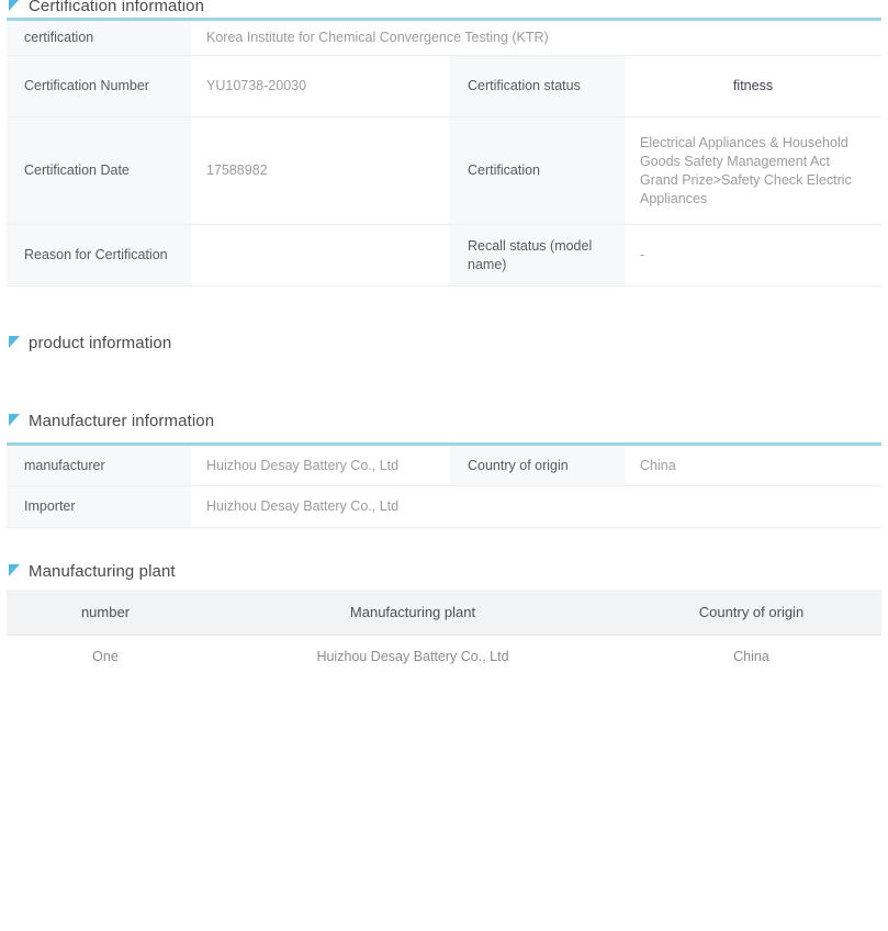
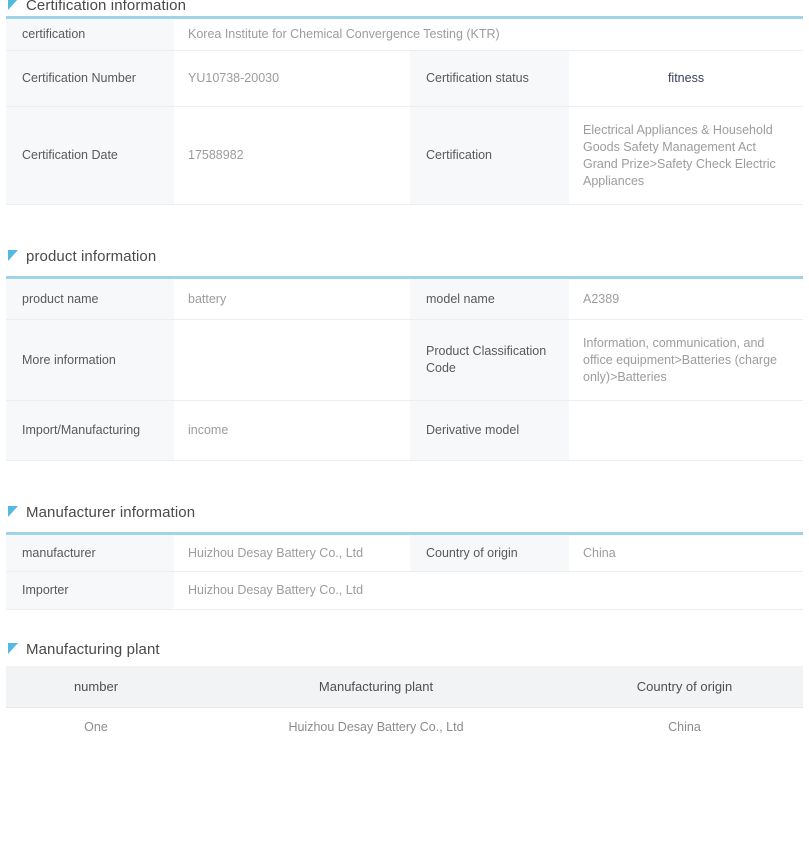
  Certification information
  certification	Korea Institute for Chemical Convergence Testing (KTR)
  Certification Number	YU10738-20030	Certification status	fitness
  Certification Date	17588982	Certification	Electrical Appliances & Household Goods Safety Management Act Grand Prize>Safety Check Electric Appliances
- Reason for Certification		Recall status (model name)	-
  product information
+ product name	battery	model name	A2389
+ More information		Product Classification Code	Information, communication, and office equipment>Batteries (charge only)>Batteries
+ Import/Manufacturing	income	Derivative model
  Manufacturer information
  manufacturer	Huizhou Desay Battery Co., Ltd	Country of origin	China
  Importer	Huizhou Desay Battery Co., Ltd
  Manufacturing plant
  number	Manufacturing plant	Country of origin
  One	Huizhou Desay Battery Co., Ltd	China
